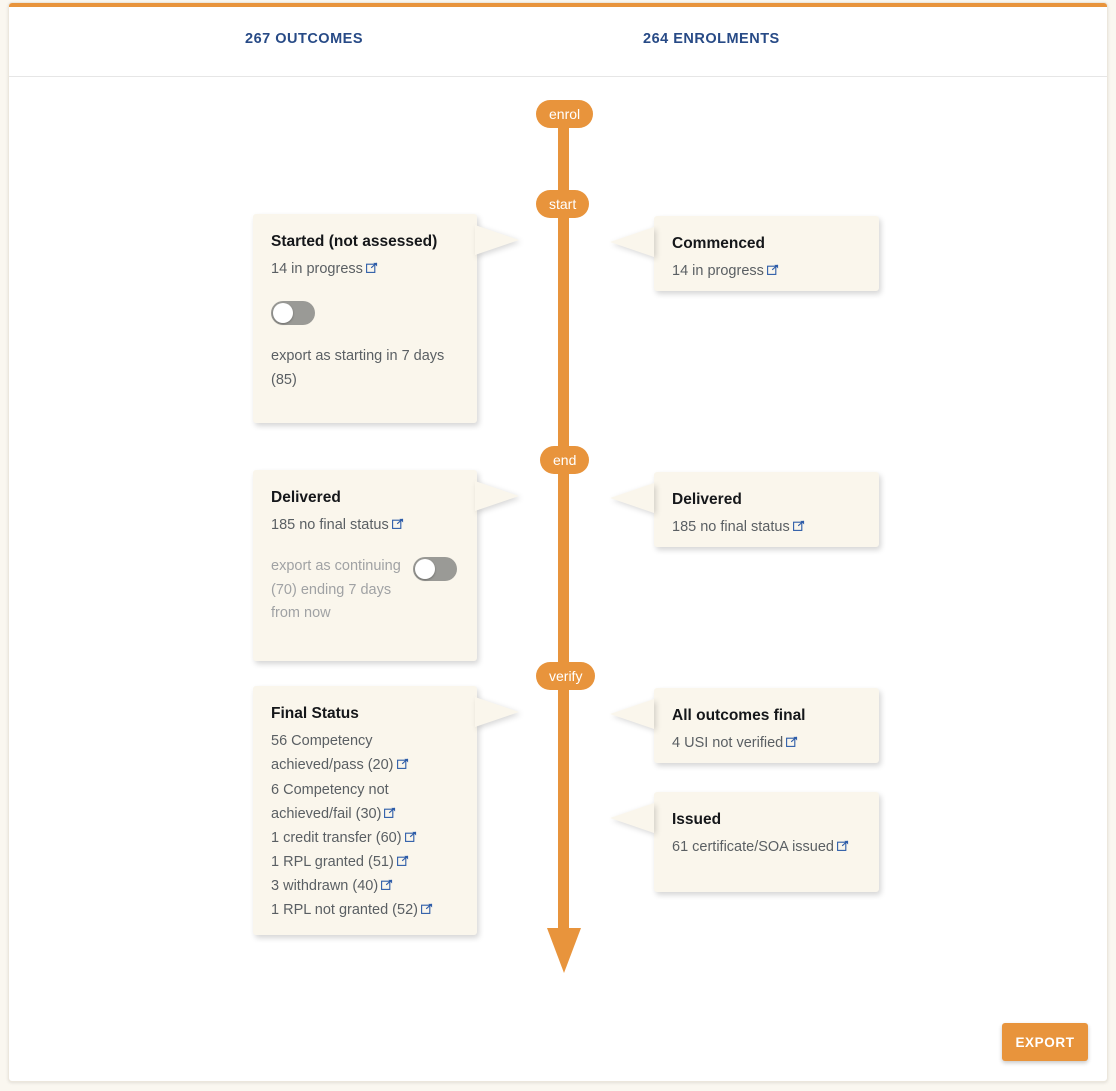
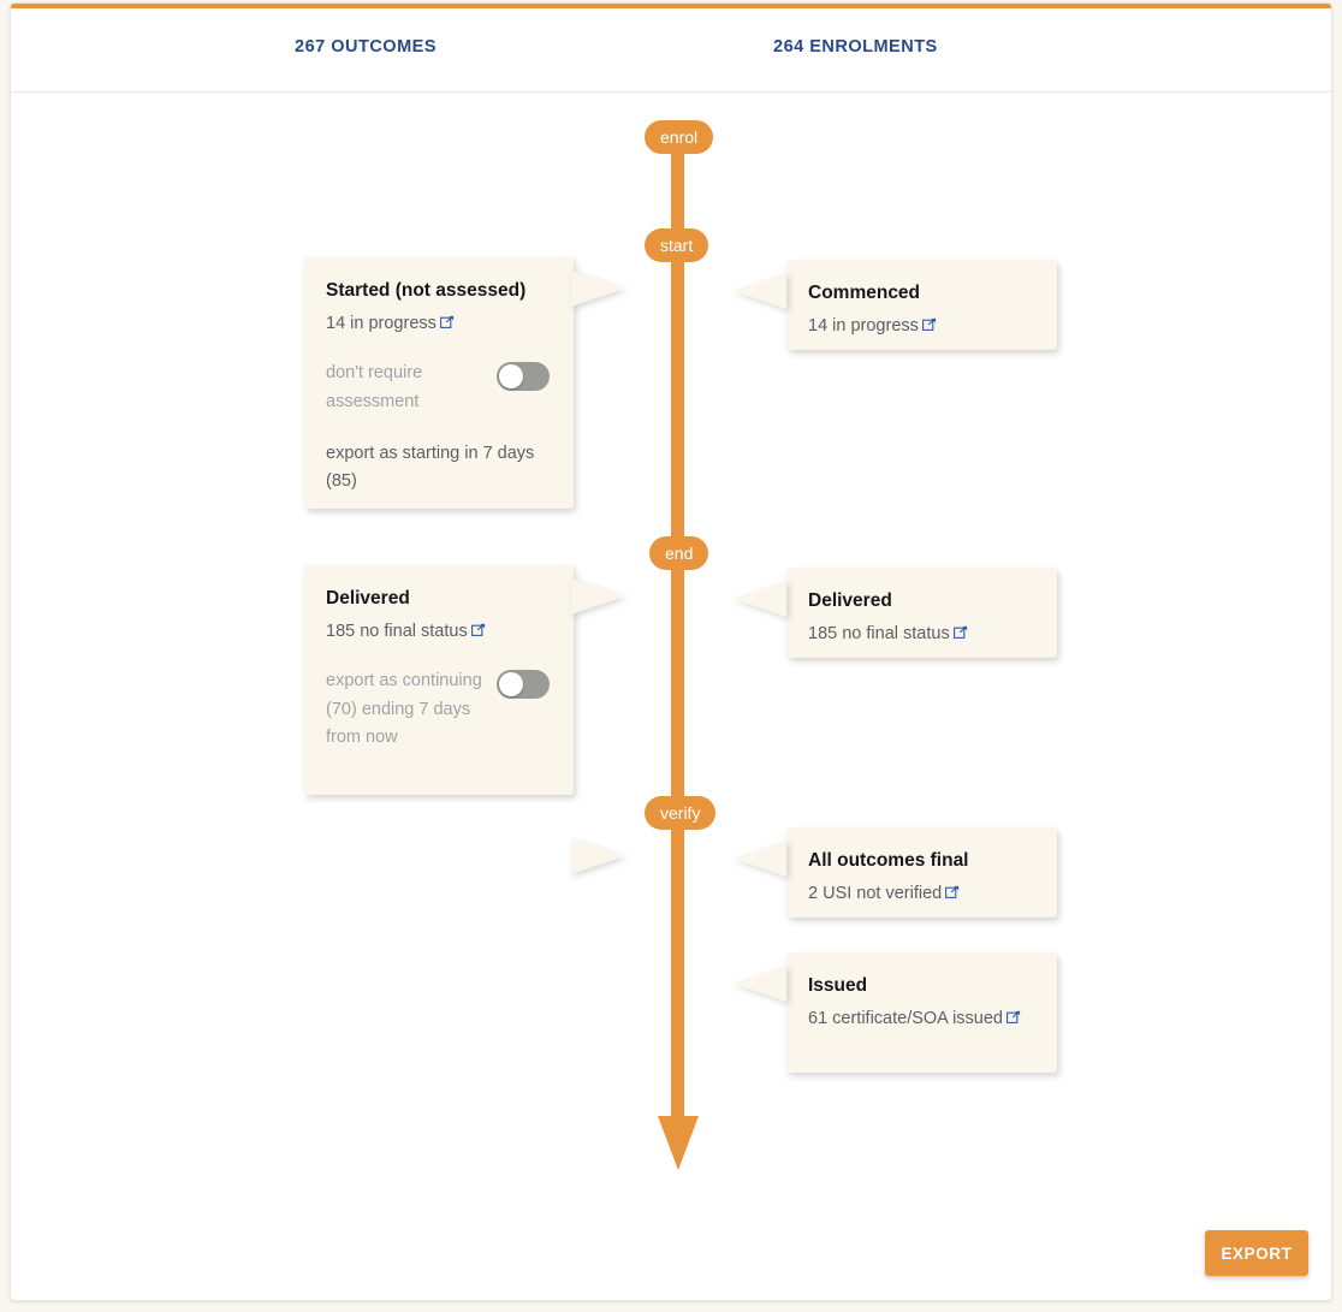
  267 OUTCOMES
  264 ENROLMENTS
  enrol
  start
  end
  verify
  Started (not assessed)
  14 in progress
+ don't require assessment
  export as starting in 7 days (85)
  Delivered
  185 no final status
  export as continuing (70) ending 7 days from now
- Final Status
- 56 Competency achieved/pass (20)
- 6 Competency not achieved/fail (30)
- 1 credit transfer (60)
- 1 RPL granted (51)
- 3 withdrawn (40)
- 1 RPL not granted (52)
  Commenced
  14 in progress
  Delivered
  185 no final status
  All outcomes final
- 4 USI not verified
+ 2 USI not verified
  Issued
  61 certificate/SOA issued
  EXPORT
